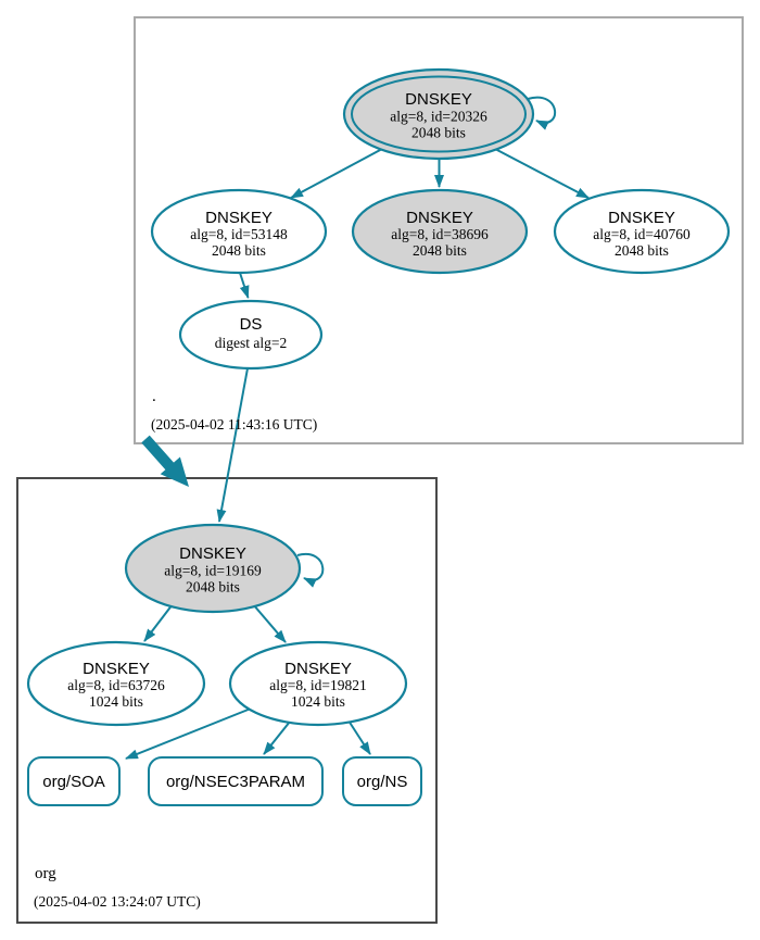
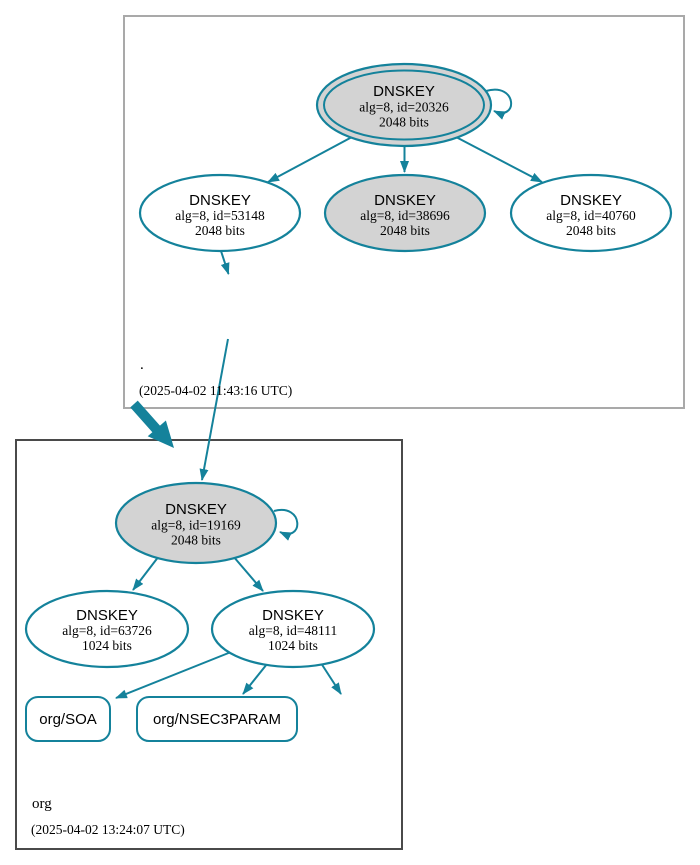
  DNSKEY
  alg=8, id=20326
  2048 bits
  DNSKEY
  alg=8, id=53148
  2048 bits
  DNSKEY
  alg=8, id=38696
  2048 bits
  DNSKEY
  alg=8, id=40760
  2048 bits
- DS
- digest alg=2
  DNSKEY
  alg=8, id=19169
  2048 bits
  DNSKEY
  alg=8, id=63726
  1024 bits
  DNSKEY
- alg=8, id=19821
+ alg=8, id=48111
  1024 bits
  org/SOA
  org/NSEC3PARAM
- org/NS
  .
  (2025-04-02 11:43:16 UTC)
  org
  (2025-04-02 13:24:07 UTC)
